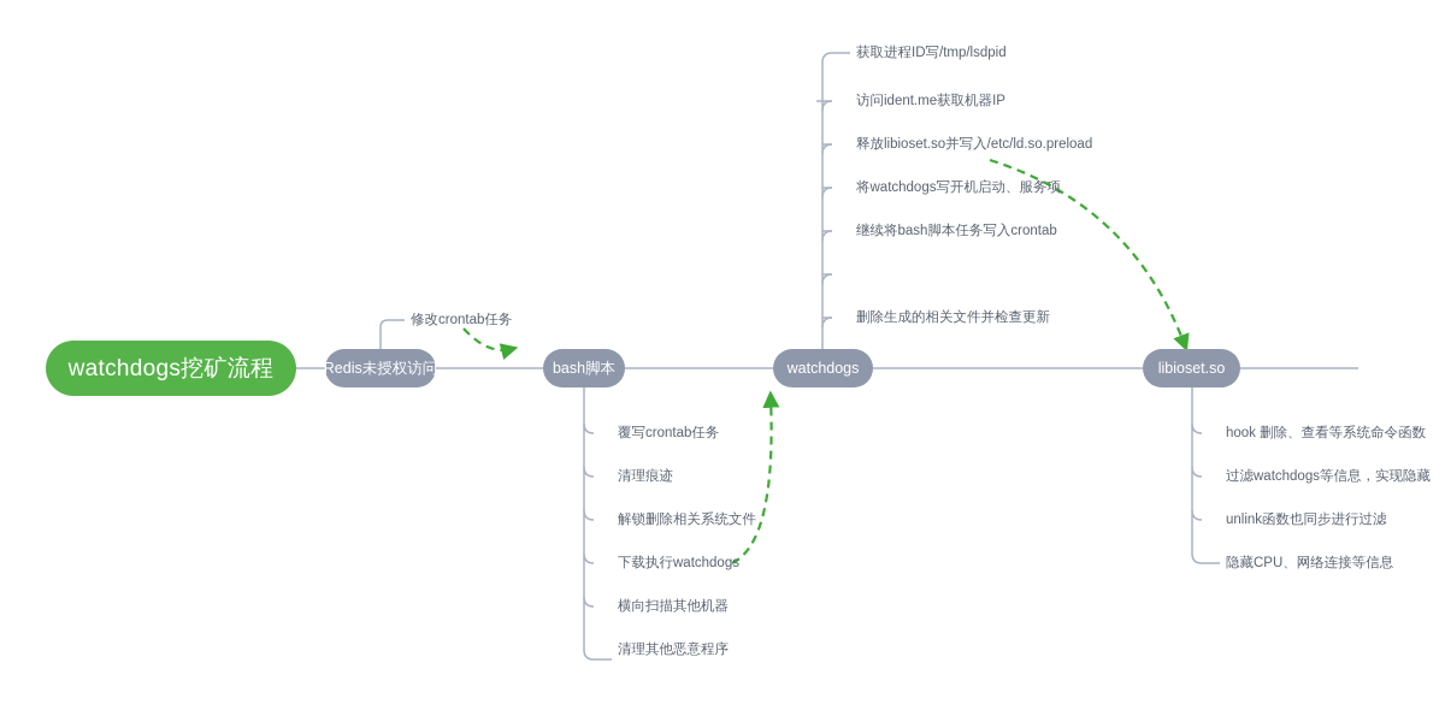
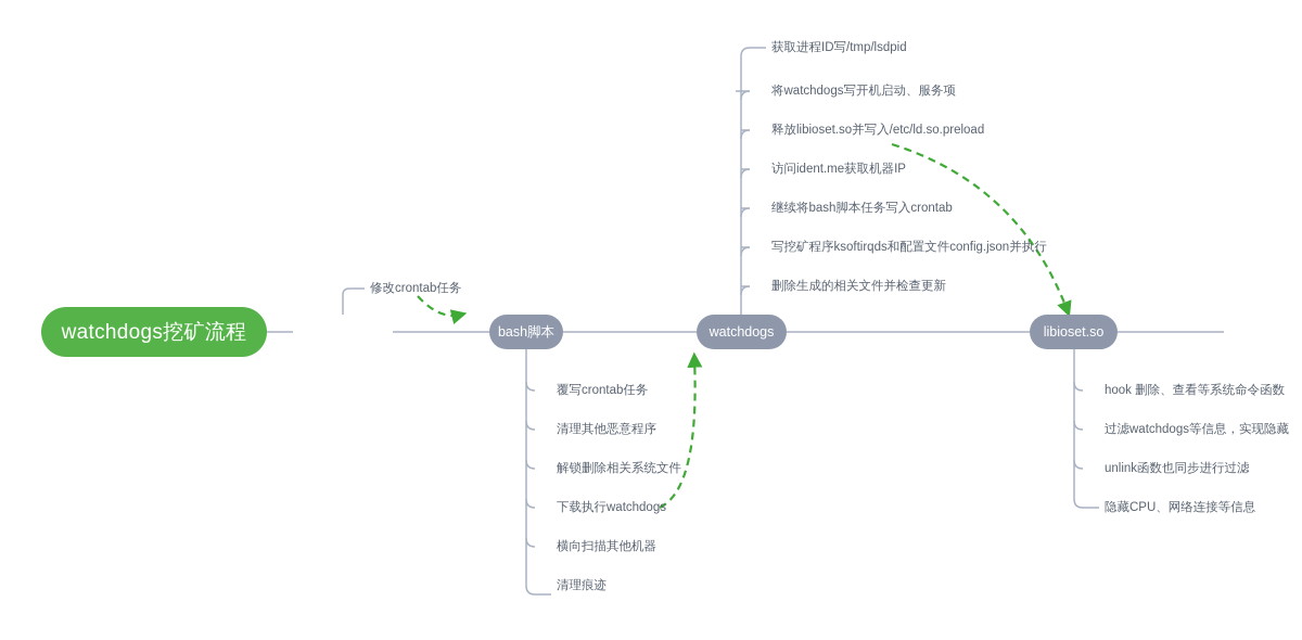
  watchdogs挖矿流程
- Redis未授权访问
  bash脚本
  watchdogs
  libioset.so
  修改crontab任务
  获取进程ID写/tmp/lsdpid
- 访问ident.me获取机器IP
+ 将watchdogs写开机启动、服务项
  释放libioset.so并写入/etc/ld.so.preload
- 将watchdogs写开机启动、服务项
+ 访问ident.me获取机器IP
  继续将bash脚本任务写入crontab
+ 写挖矿程序ksoftirqds和配置文件config.json并执行
  删除生成的相关文件并检查更新
  覆写crontab任务
- 清理痕迹
+ 清理其他恶意程序
  解锁删除相关系统文件
  下载执行watchdogs
  横向扫描其他机器
- 清理其他恶意程序
+ 清理痕迹
  hook 删除、查看等系统命令函数
  过滤watchdogs等信息，实现隐藏
  unlink函数也同步进行过滤
  隐藏CPU、网络连接等信息
